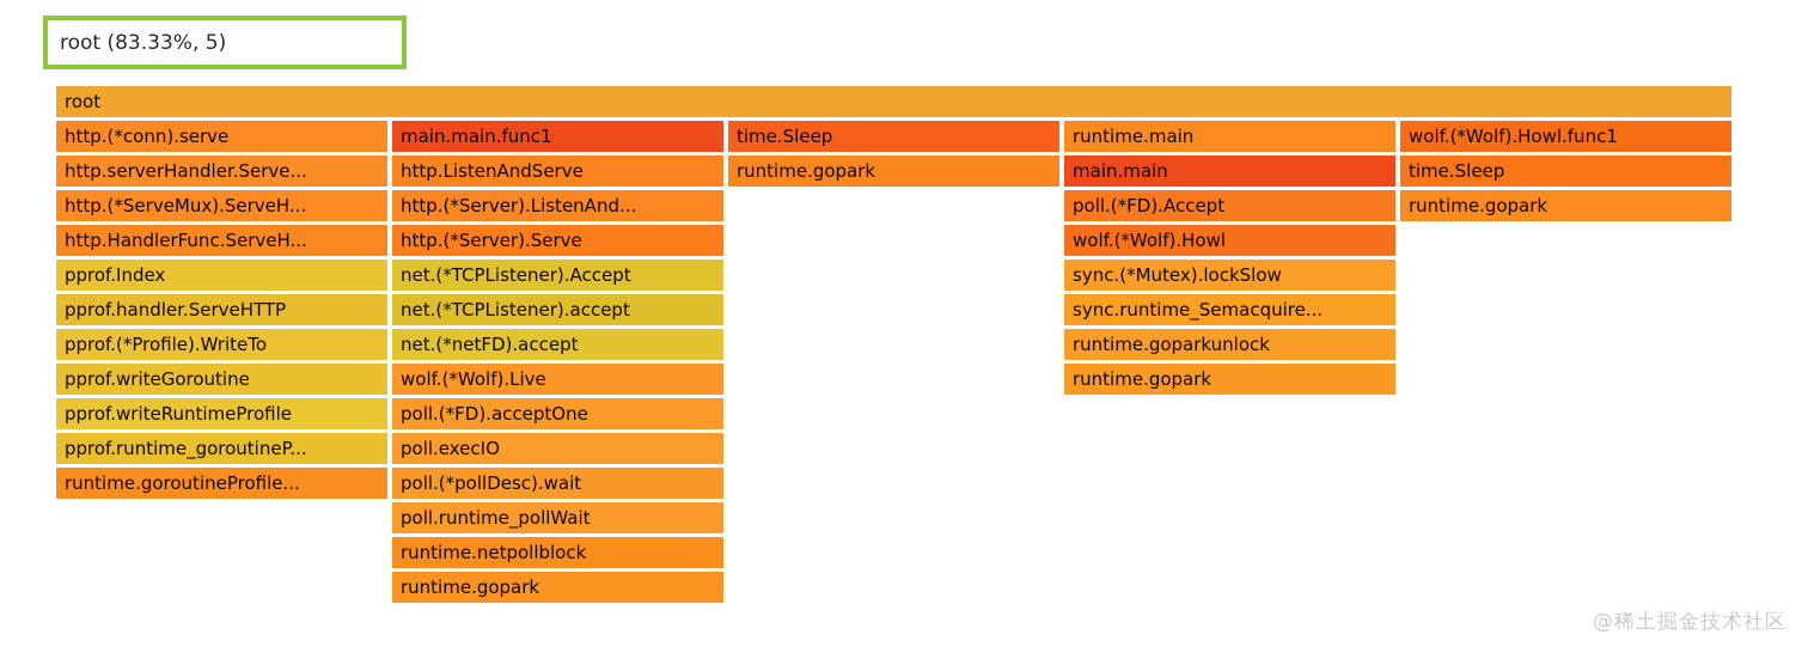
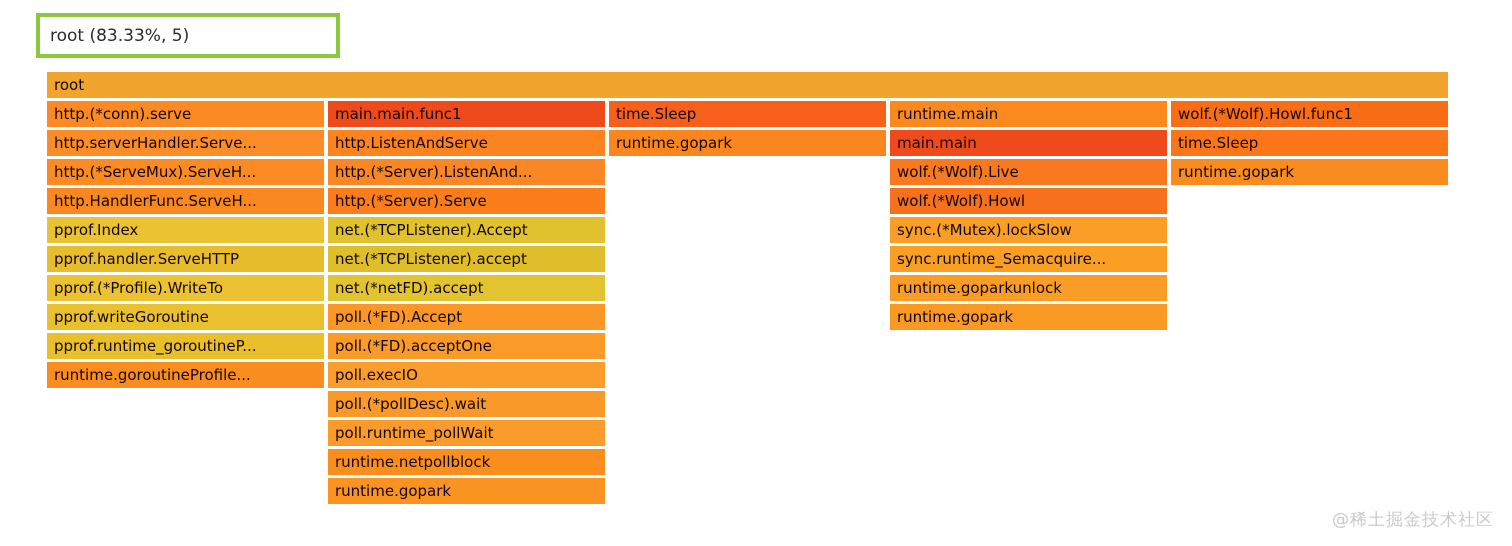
  root (83.33%, 5)
  root
  http.(*conn).serve
  http.serverHandler.Serve...
  http.(*ServeMux).ServeH...
  http.HandlerFunc.ServeH...
  pprof.Index
  pprof.handler.ServeHTTP
  pprof.(*Profile).WriteTo
  pprof.writeGoroutine
- pprof.writeRuntimeProfile
  pprof.runtime_goroutineP...
  runtime.goroutineProfile...
  main.main.func1
  http.ListenAndServe
  http.(*Server).ListenAnd...
  http.(*Server).Serve
  net.(*TCPListener).Accept
  net.(*TCPListener).accept
  net.(*netFD).accept
- wolf.(*Wolf).Live
+ poll.(*FD).Accept
  poll.(*FD).acceptOne
  poll.execIO
  poll.(*pollDesc).wait
  poll.runtime_pollWait
  runtime.netpollblock
  runtime.gopark
  time.Sleep
  runtime.gopark
  runtime.main
  main.main
- poll.(*FD).Accept
+ wolf.(*Wolf).Live
  wolf.(*Wolf).Howl
  sync.(*Mutex).lockSlow
  sync.runtime_Semacquire...
  runtime.goparkunlock
  runtime.gopark
  wolf.(*Wolf).Howl.func1
  time.Sleep
  runtime.gopark
  @稀土掘金技术社区
